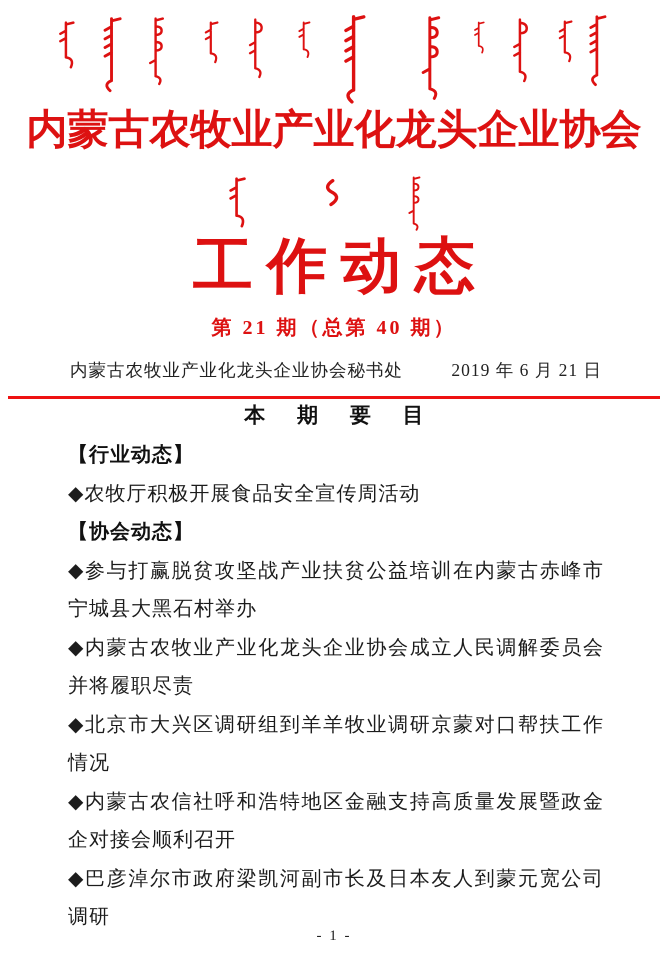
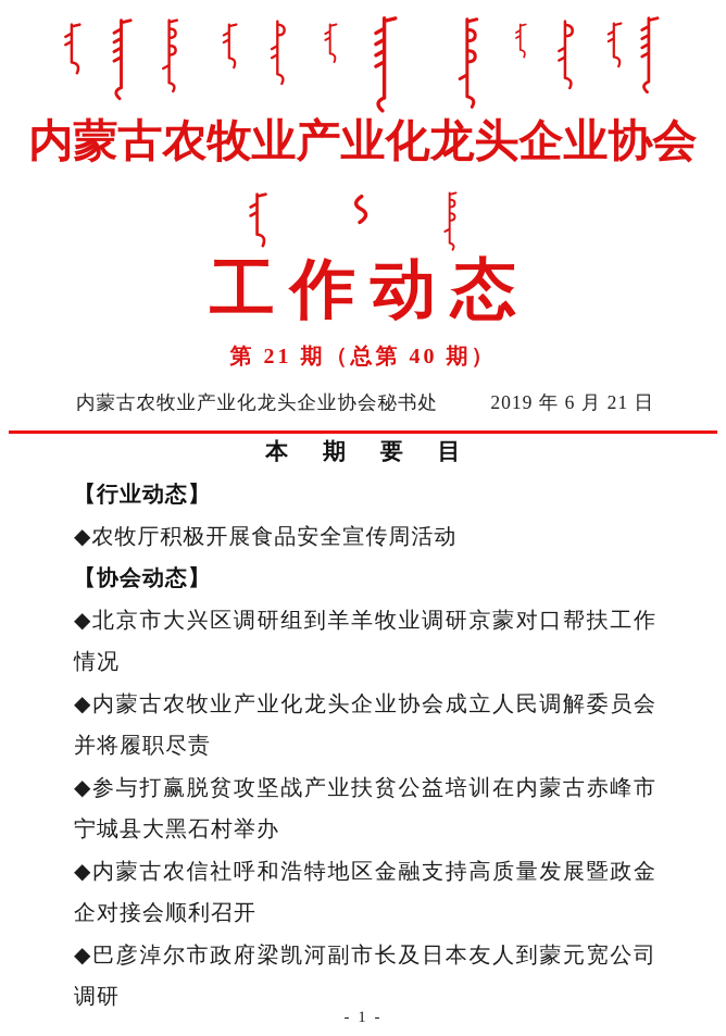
  内蒙古农牧业产业化龙头企业协会
  工作动态
  第 21 期（总第 40 期）
  内蒙古农牧业产业化龙头企业协会秘书处
  2019 年 6 月 21 日
  本 期 要 目
  【行业动态】
  ◆农牧厅积极开展食品安全宣传周活动
  【协会动态】
- ◆参与打赢脱贫攻坚战产业扶贫公益培训在内蒙古赤峰市宁城县大黑石村举办
+ ◆北京市大兴区调研组到羊羊牧业调研京蒙对口帮扶工作情况
  ◆内蒙古农牧业产业化龙头企业协会成立人民调解委员会并将履职尽责
- ◆北京市大兴区调研组到羊羊牧业调研京蒙对口帮扶工作情况
+ ◆参与打赢脱贫攻坚战产业扶贫公益培训在内蒙古赤峰市宁城县大黑石村举办
  ◆内蒙古农信社呼和浩特地区金融支持高质量发展暨政金企对接会顺利召开
  ◆巴彦淖尔市政府梁凯河副市长及日本友人到蒙元宽公司调研
  - 1 -
